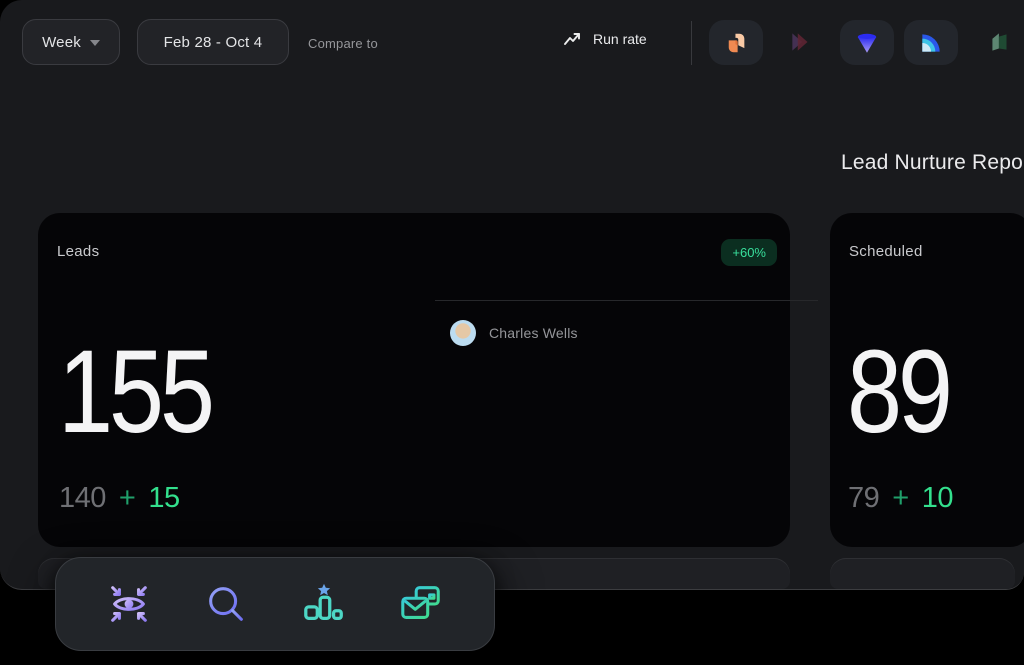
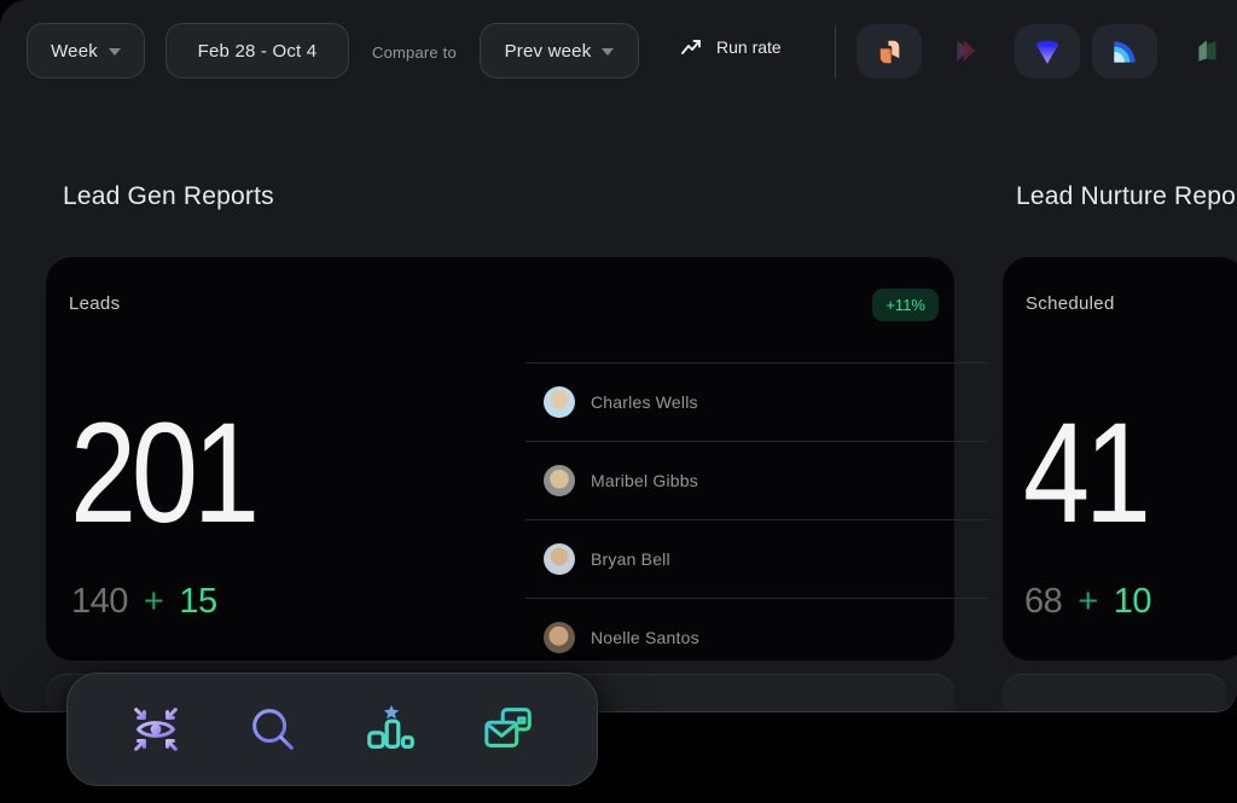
  Week
  Feb 28 - Oct 4
  Compare to
+ Prev week
  Run rate
+ Lead Gen Reports
  Lead Nurture Repo
  Leads
- +60%
+ +11%
- 155
+ 201
  140
  +
  15
  Charles Wells
+ Maribel Gibbs
+ Bryan Bell
+ Noelle Santos
  Scheduled
- 89
+ 41
- 79
+ 68
  +
  10
